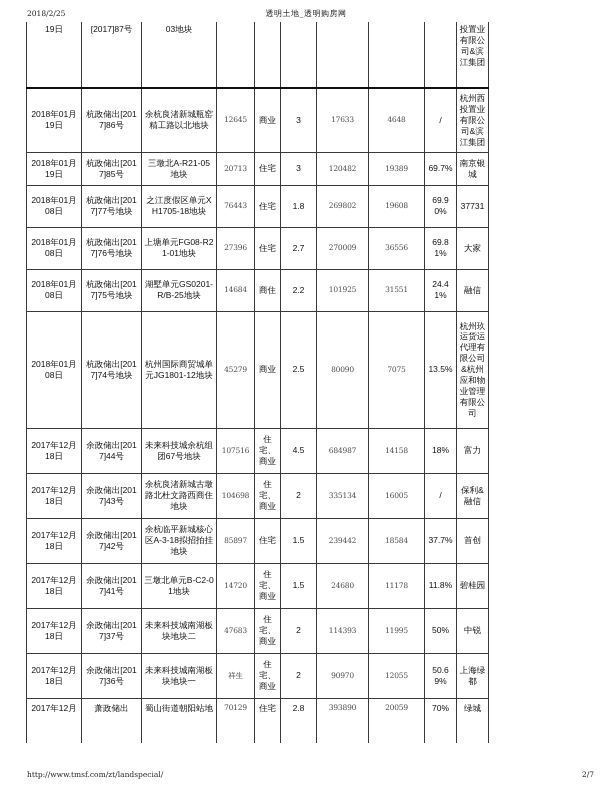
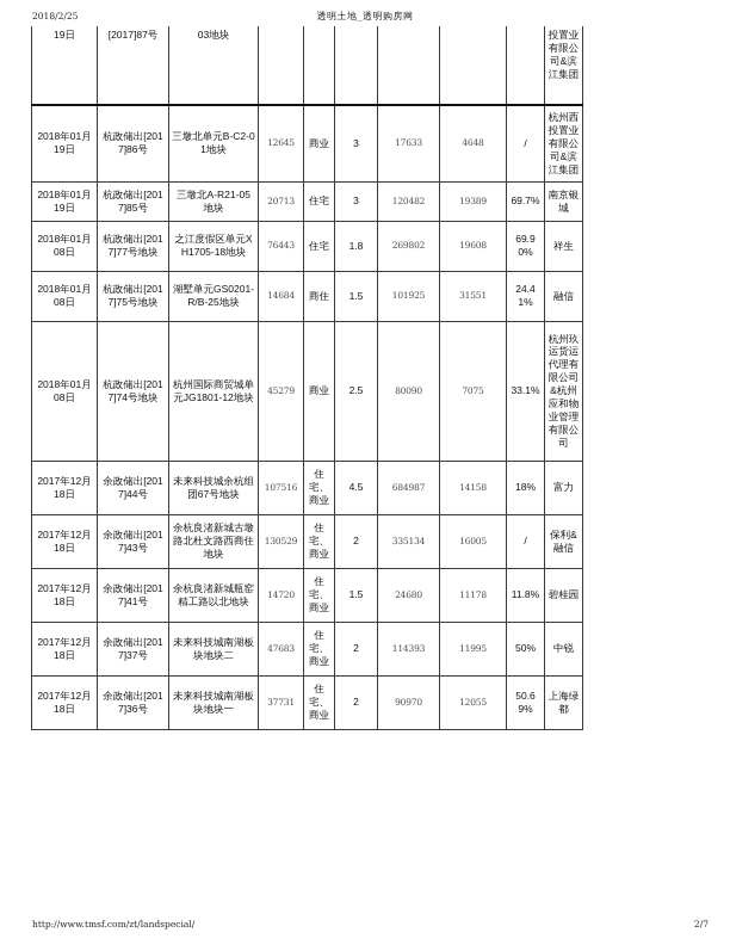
  2018/2/25
  透明土地_透明购房网
  19日	[2017]87号	03地块							投置业有限公司&滨江集团
- 2018年01月19日	杭政储出[2017]86号	余杭良渚新城瓶窑精工路以北地块	12645	商业	3	17633	4648	/	杭州西投置业有限公司&滨江集团
+ 2018年01月19日	杭政储出[2017]86号	三墩北单元B-C2-01地块	12645	商业	3	17633	4648	/	杭州西投置业有限公司&滨江集团
  2018年01月19日	杭政储出[2017]85号	三墩北A-R21-05地块	20713	住宅	3	120482	19389	69.7%	南京银城
- 2018年01月08日	杭政储出[2017]77号地块	之江度假区单元XH1705-18地块	76443	住宅	1.8	269802	19608	69.90%	37731
+ 2018年01月08日	杭政储出[2017]77号地块	之江度假区单元XH1705-18地块	76443	住宅	1.8	269802	19608	69.90%	祥生
- 2018年01月08日	杭政储出[2017]76号地块	上塘单元FG08-R21-01地块	27396	住宅	2.7	270009	36556	69.81%	大家
- 2018年01月08日	杭政储出[2017]75号地块	湖墅单元GS0201-R/B-25地块	14684	商住	2.2	101925	31551	24.41%	融信
+ 2018年01月08日	杭政储出[2017]75号地块	湖墅单元GS0201-R/B-25地块	14684	商住	1.5	101925	31551	24.41%	融信
- 2018年01月08日	杭政储出[2017]74号地块	杭州国际商贸城单元JG1801-12地块	45279	商业	2.5	80090	7075	13.5%	杭州玖运货运代理有限公司&杭州应和物业管理有限公司
+ 2018年01月08日	杭政储出[2017]74号地块	杭州国际商贸城单元JG1801-12地块	45279	商业	2.5	80090	7075	33.1%	杭州玖运货运代理有限公司&杭州应和物业管理有限公司
  2017年12月18日	余政储出[2017]44号	未来科技城余杭组团67号地块	107516	住宅、商业	4.5	684987	14158	18%	富力
- 2017年12月18日	余政储出[2017]43号	余杭良渚新城古墩路北杜文路西商住地块	104698	住宅、商业	2	335134	16005	/	保利&融信
+ 2017年12月18日	余政储出[2017]43号	余杭良渚新城古墩路北杜文路西商住地块	130529	住宅、商业	2	335134	16005	/	保利&融信
- 2017年12月18日	余政储出[2017]42号	余杭临平新城核心区A-3-18拟招拍挂地块	85897	住宅	1.5	239442	18584	37.7%	首创
- 2017年12月18日	余政储出[2017]41号	三墩北单元B-C2-01地块	14720	住宅、商业	1.5	24680	11178	11.8%	碧桂园
+ 2017年12月18日	余政储出[2017]41号	余杭良渚新城瓶窑精工路以北地块	14720	住宅、商业	1.5	24680	11178	11.8%	碧桂园
  2017年12月18日	余政储出[2017]37号	未来科技城南湖板块地块二	47683	住宅、商业	2	114393	11995	50%	中锐
- 2017年12月18日	余政储出[2017]36号	未来科技城南湖板块地块一	祥生	住宅、商业	2	90970	12055	50.69%	上海绿都
+ 2017年12月18日	余政储出[2017]36号	未来科技城南湖板块地块一	37731	住宅、商业	2	90970	12055	50.69%	上海绿都
- 2017年12月	萧政储出	蜀山街道朝阳站地	70129	住宅	2.8	393890	20059	70%	绿城
  http://www.tmsf.com/zt/landspecial/
  2/7
